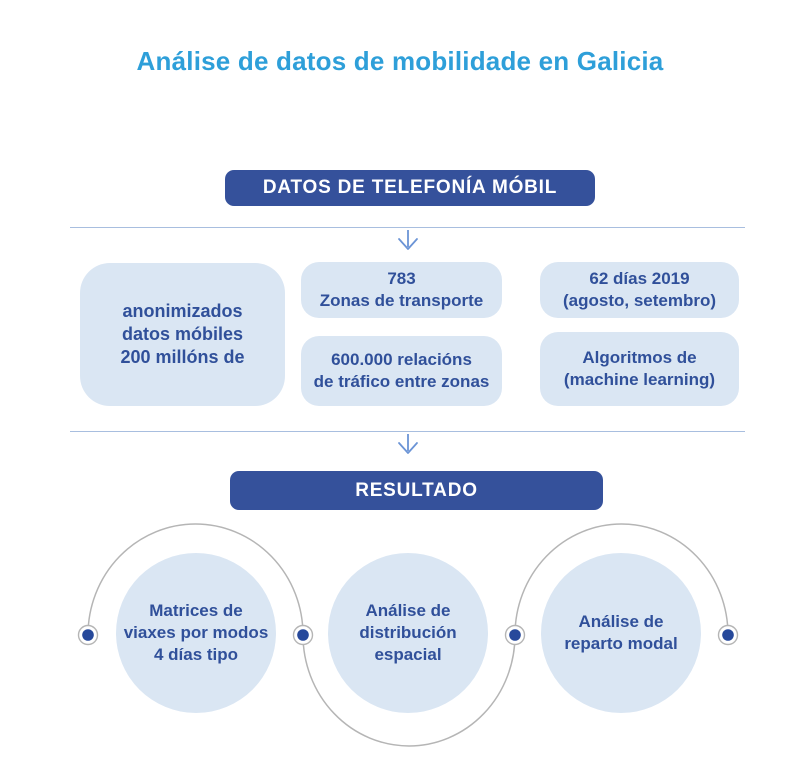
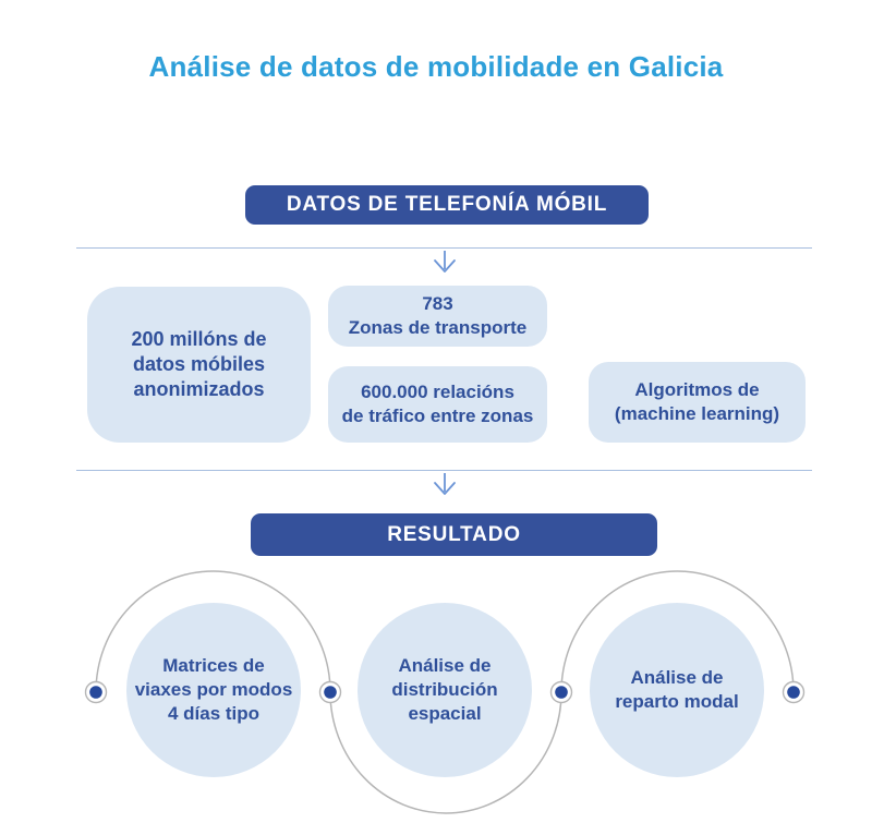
  Análise de datos de mobilidade en Galicia
  DATOS DE TELEFONÍA MÓBIL
- anonimizados
+ 200 millóns de
  datos móbiles
- 200 millóns de
+ anonimizados
  783
  Zonas de transporte
- 62 días 2019
- (agosto, setembro)
  600.000 relacións
  de tráfico entre zonas
  Algoritmos de
  (machine learning)
  RESULTADO
  Matrices de
  viaxes por modos
  4 días tipo
  Análise de
  distribución
  espacial
  Análise de
  reparto modal
